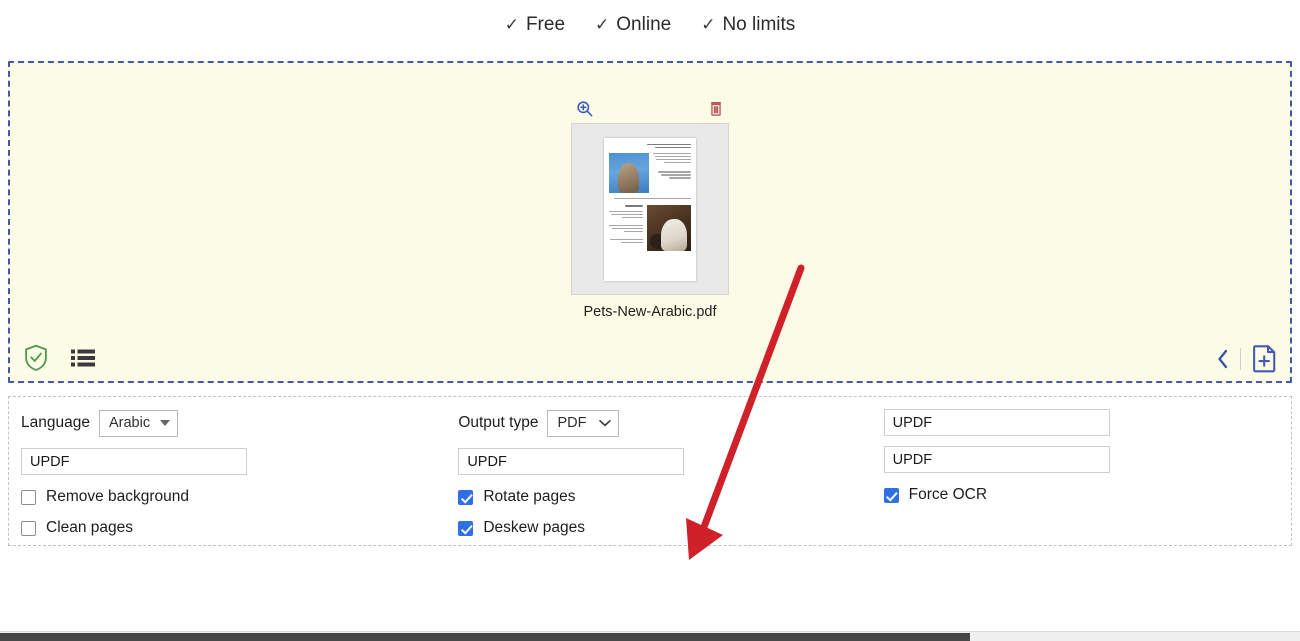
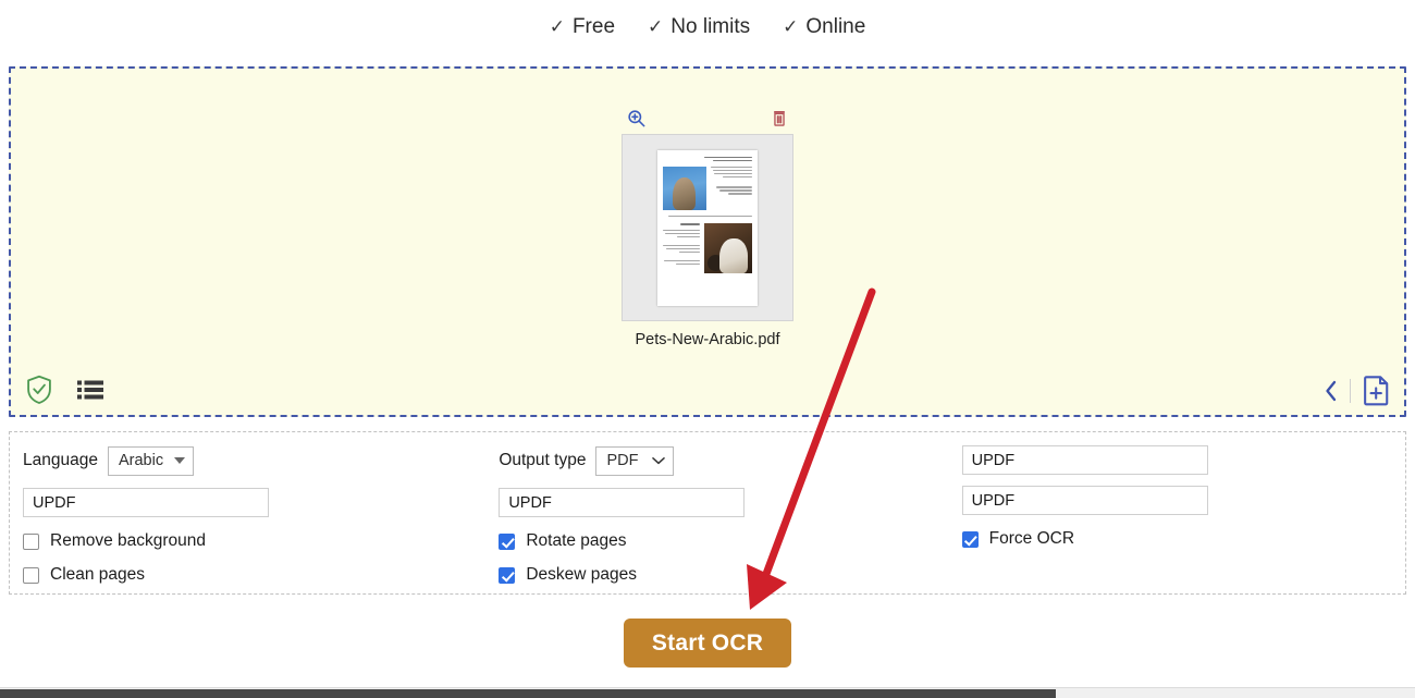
  ✓
  Free
  ✓
- Online
+ No limits
  ✓
- No limits
+ Online
  Pets-New-Arabic.pdf
  Language
  Arabic
  UPDF
  Remove background
  Clean pages
  Output type
  PDF
  UPDF
  Rotate pages
  Deskew pages
  UPDF
  UPDF
  Force OCR
+ Start OCR
